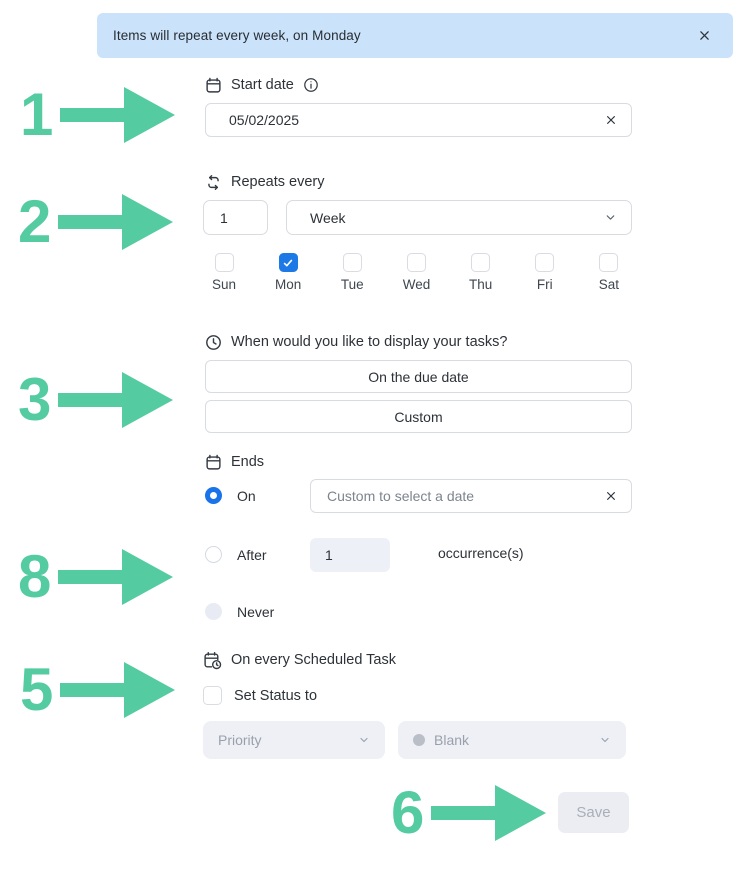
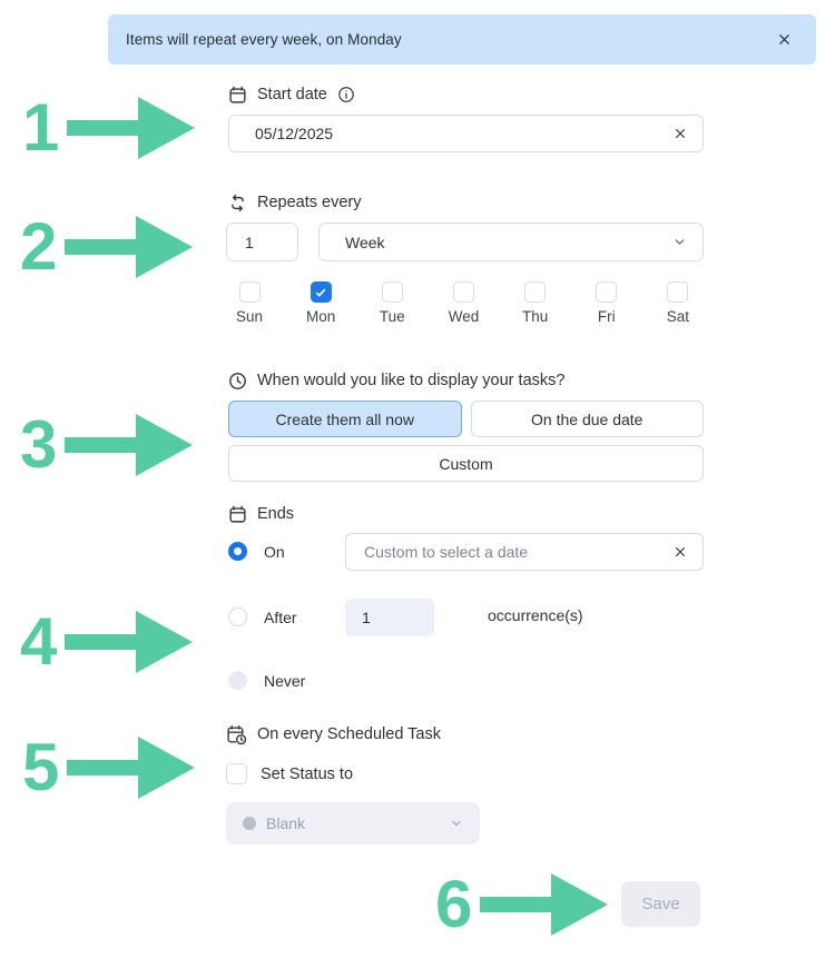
  Items will repeat every week, on Monday
  Start date
- 05/02/2025
+ 05/12/2025
  Repeats every
  1
  Week
  Sun
  Mon
  Tue
  Wed
  Thu
  Fri
  Sat
  When would you like to display your tasks?
+ Create them all now
  On the due date
  Custom
  Ends
  On
  Custom to select a date
  After
  1
  occurrence(s)
  Never
  On every Scheduled Task
  Set Status to
- Priority
  Blank
  Save
  1
  2
  3
- 8
+ 4
  5
  6
